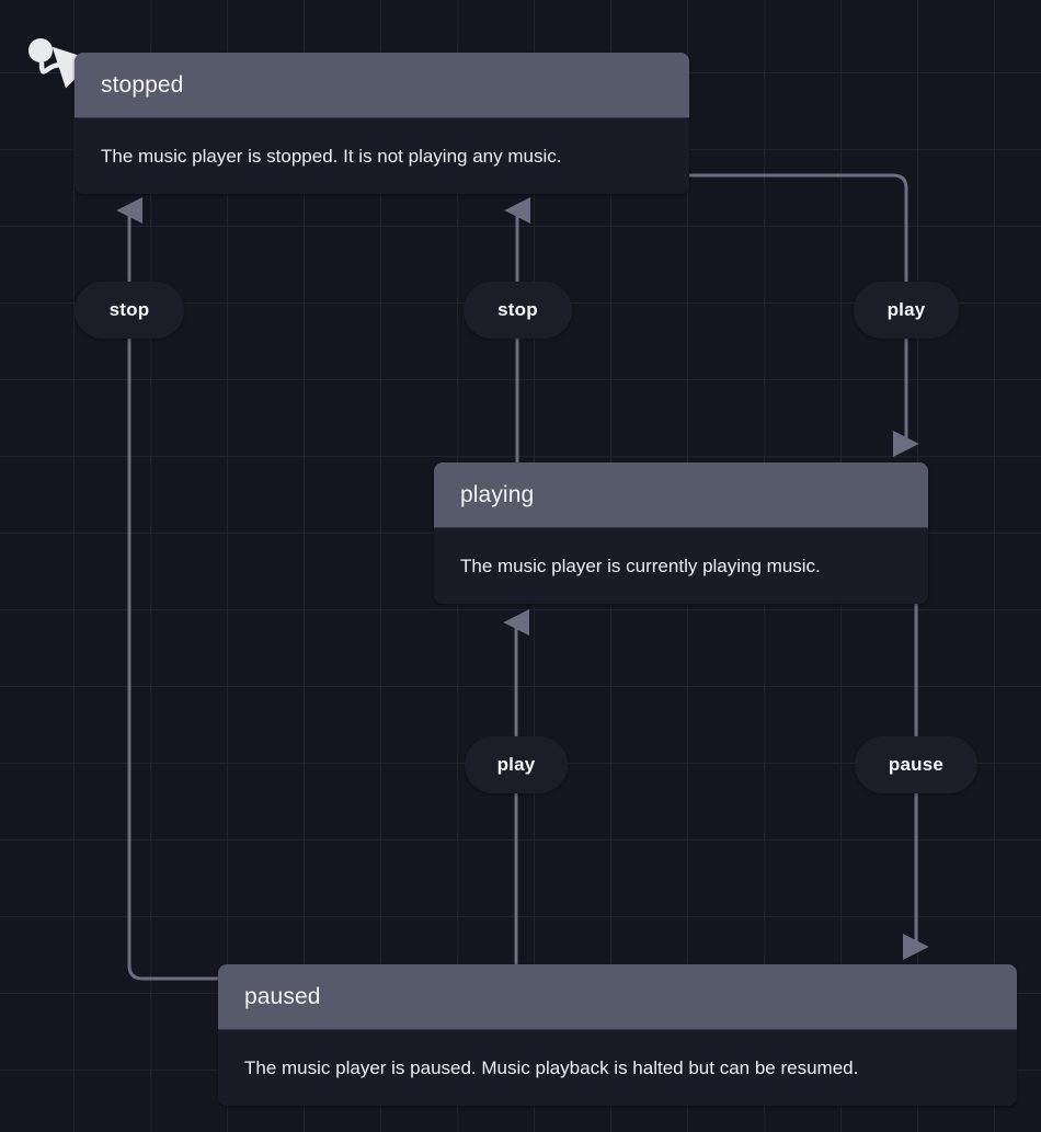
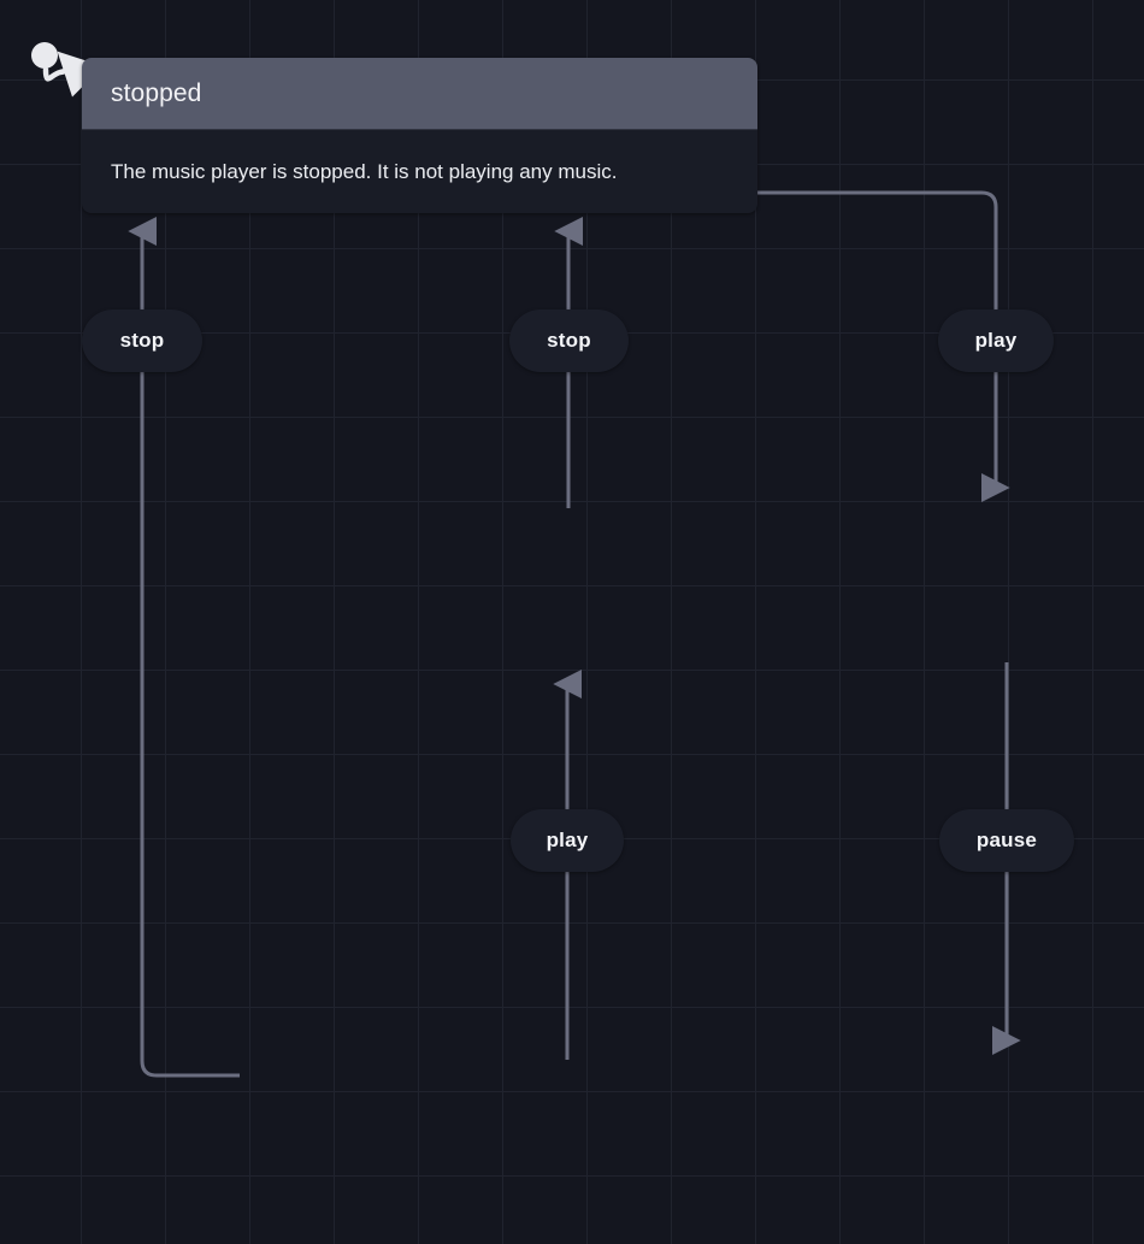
  stopped
  The music player is stopped. It is not playing any music.
- playing
- The music player is currently playing music.
- paused
- The music player is paused. Music playback is halted but can be resumed.
  stop
  stop
  play
  play
  pause
